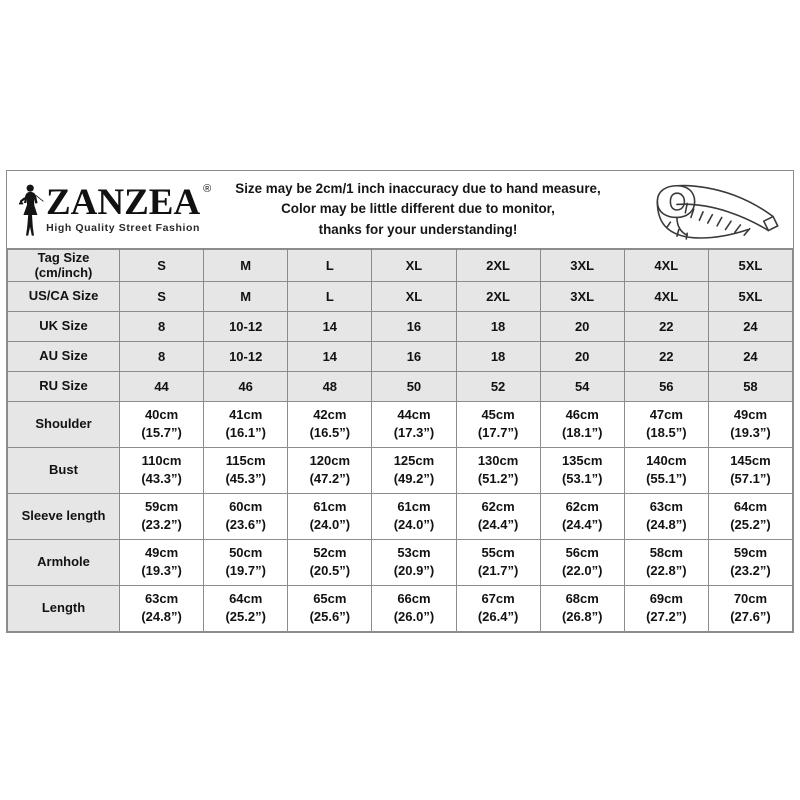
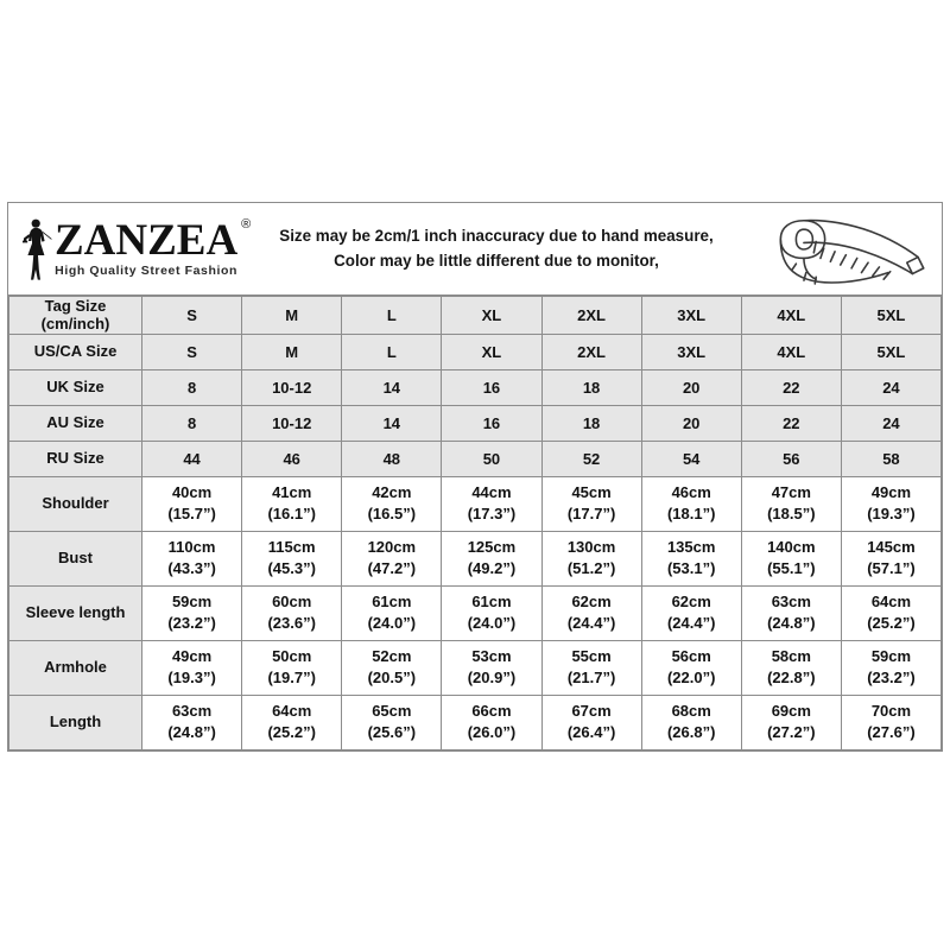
  ZANZEA
  ®
  High Quality Street Fashion
  Size may be 2cm/1 inch inaccuracy due to hand measure,
  Color may be little different due to monitor,
- thanks for your understanding!
  Tag Size (cm/inch)	S	M	L	XL	2XL	3XL	4XL	5XL
  US/CA Size	S	M	L	XL	2XL	3XL	4XL	5XL
  UK Size	8	10-12	14	16	18	20	22	24
  AU Size	8	10-12	14	16	18	20	22	24
  RU Size	44	46	48	50	52	54	56	58
  Shoulder	40cm(15.7”)	41cm(16.1”)	42cm(16.5”)	44cm(17.3”)	45cm(17.7”)	46cm(18.1”)	47cm(18.5”)	49cm(19.3”)
  Bust	110cm(43.3”)	115cm(45.3”)	120cm(47.2”)	125cm(49.2”)	130cm(51.2”)	135cm(53.1”)	140cm(55.1”)	145cm(57.1”)
  Sleeve length	59cm(23.2”)	60cm(23.6”)	61cm(24.0”)	61cm(24.0”)	62cm(24.4”)	62cm(24.4”)	63cm(24.8”)	64cm(25.2”)
  Armhole	49cm(19.3”)	50cm(19.7”)	52cm(20.5”)	53cm(20.9”)	55cm(21.7”)	56cm(22.0”)	58cm(22.8”)	59cm(23.2”)
  Length	63cm(24.8”)	64cm(25.2”)	65cm(25.6”)	66cm(26.0”)	67cm(26.4”)	68cm(26.8”)	69cm(27.2”)	70cm(27.6”)
